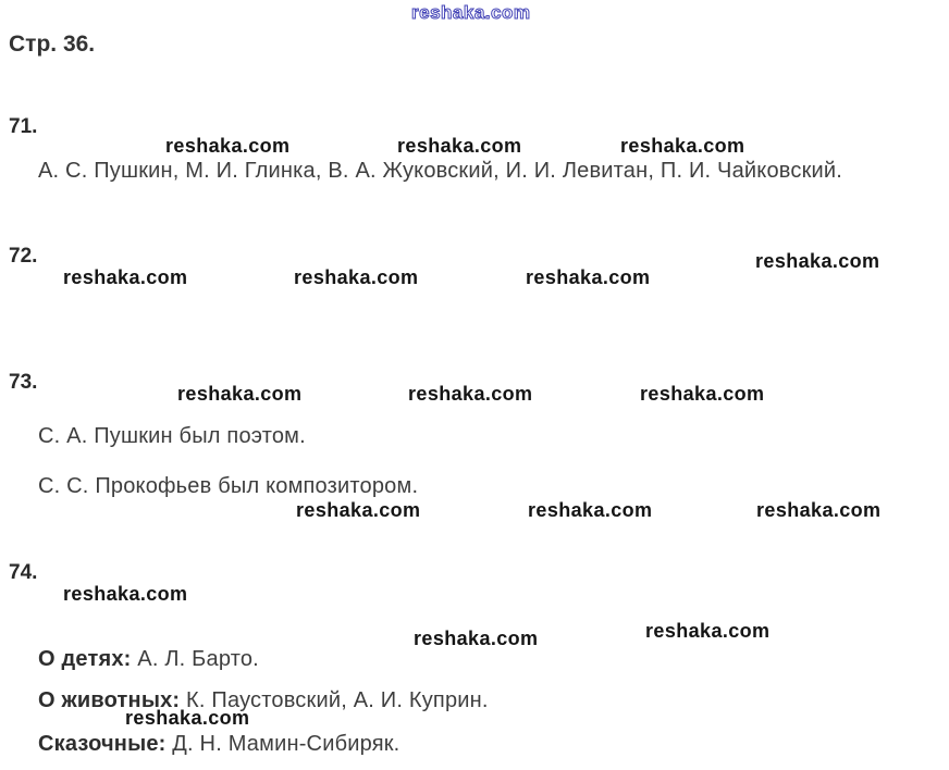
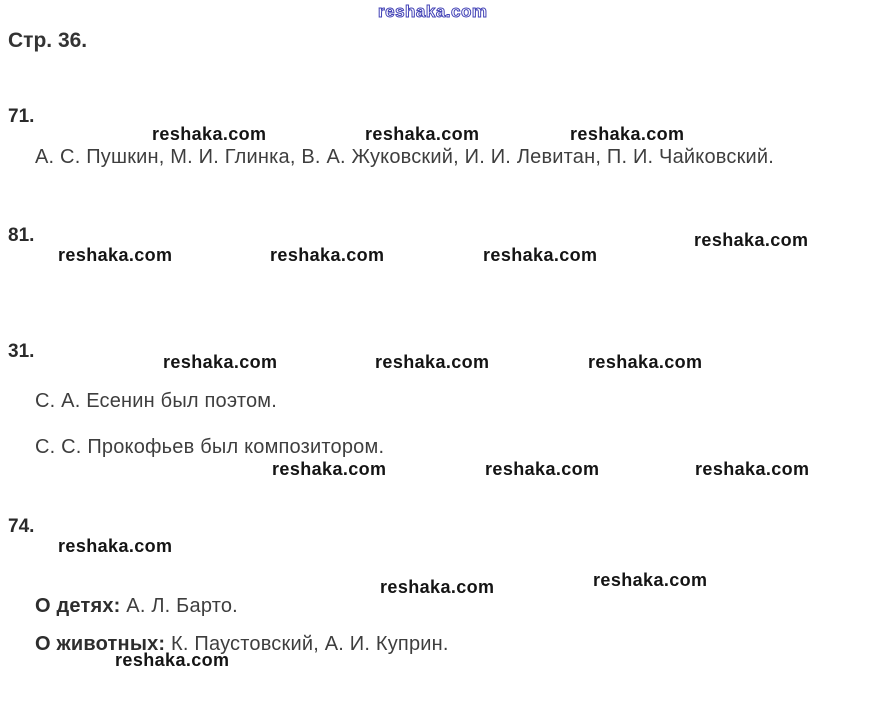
  reshaka.com
  Стр. 36.
  71.
  reshaka.com
  reshaka.com
  reshaka.com
  А. С. Пушкин, М. И. Глинка, В. А. Жуковский, И. И. Левитан, П. И. Чайковский.
- 72.
+ 81.
  reshaka.com
  reshaka.com
  reshaka.com
  reshaka.com
- 73.
+ 31.
  reshaka.com
  reshaka.com
  reshaka.com
- С. А. Пушкин был поэтом.
+ С. А. Есенин был поэтом.
  С. С. Прокофьев был композитором.
  reshaka.com
  reshaka.com
  reshaka.com
  74.
  reshaka.com
  reshaka.com
  reshaka.com
  О детях: А. Л. Барто.
  О животных: К. Паустовский, А. И. Куприн.
  reshaka.com
- Сказочные: Д. Н. Мамин-Сибиряк.
